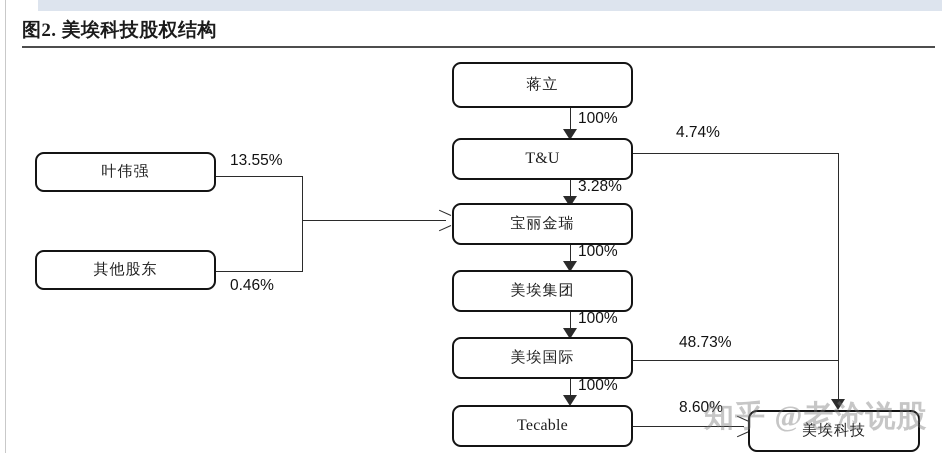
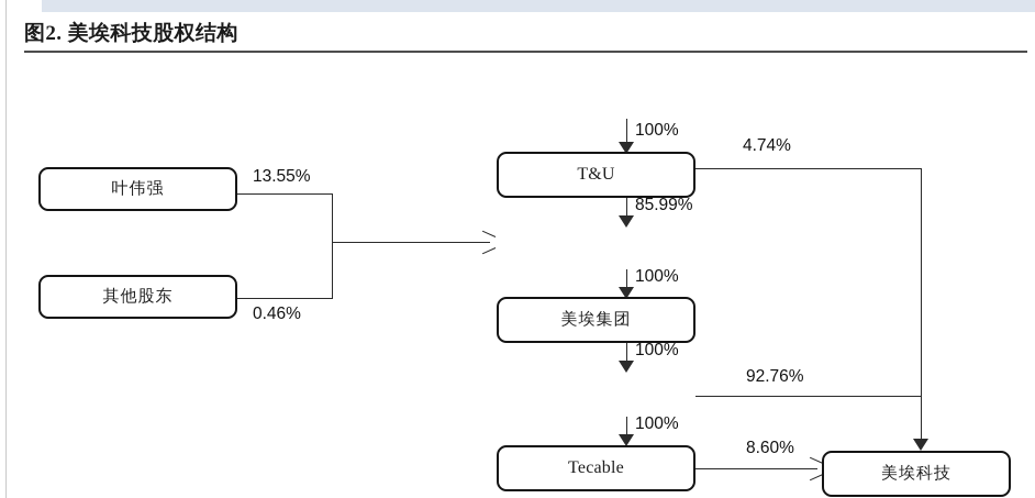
  图2. 美埃科技股权结构
- 蒋立
  100%
  T&U
- 3.28%
+ 85.99%
- 宝丽金瑞
  100%
  美埃集团
  100%
- 美埃国际
  100%
  Tecable
  叶伟强
  其他股东
  13.55%
  0.46%
  4.74%
- 48.73%
+ 92.76%
  8.60%
  美埃科技
- 知乎 @老沧说股
